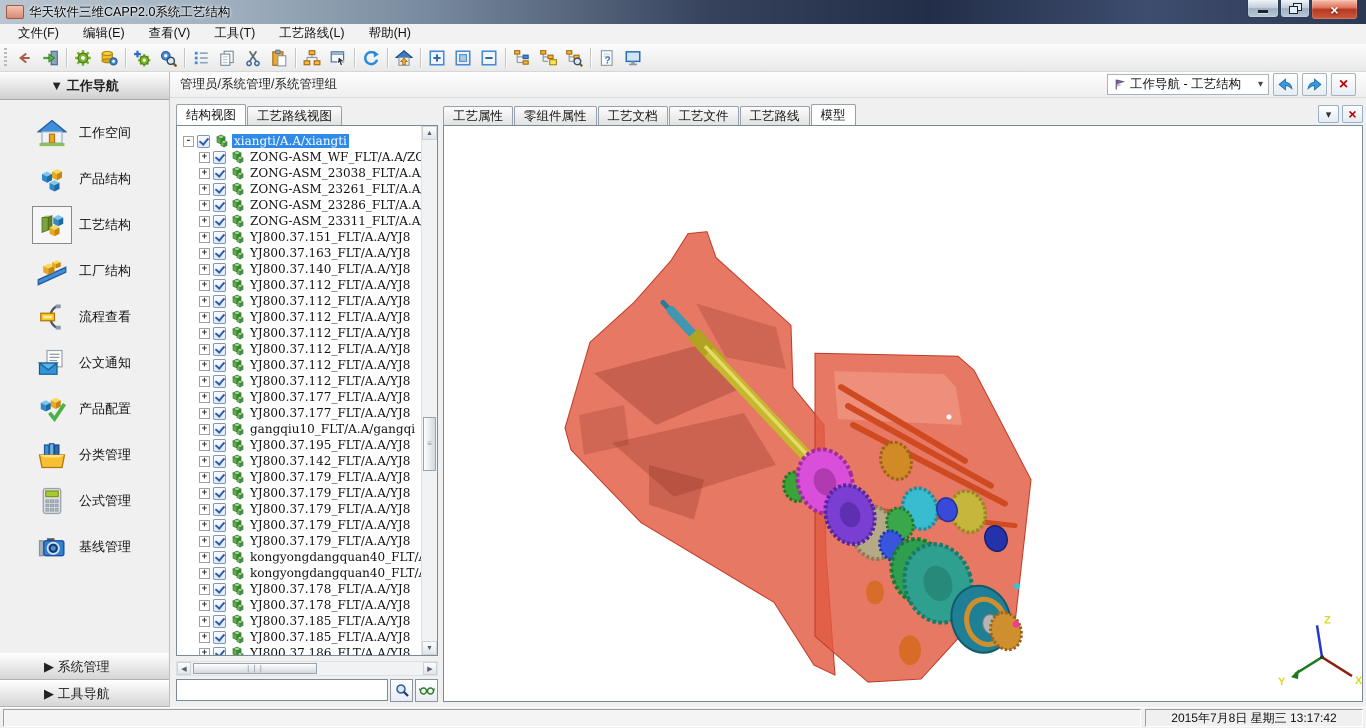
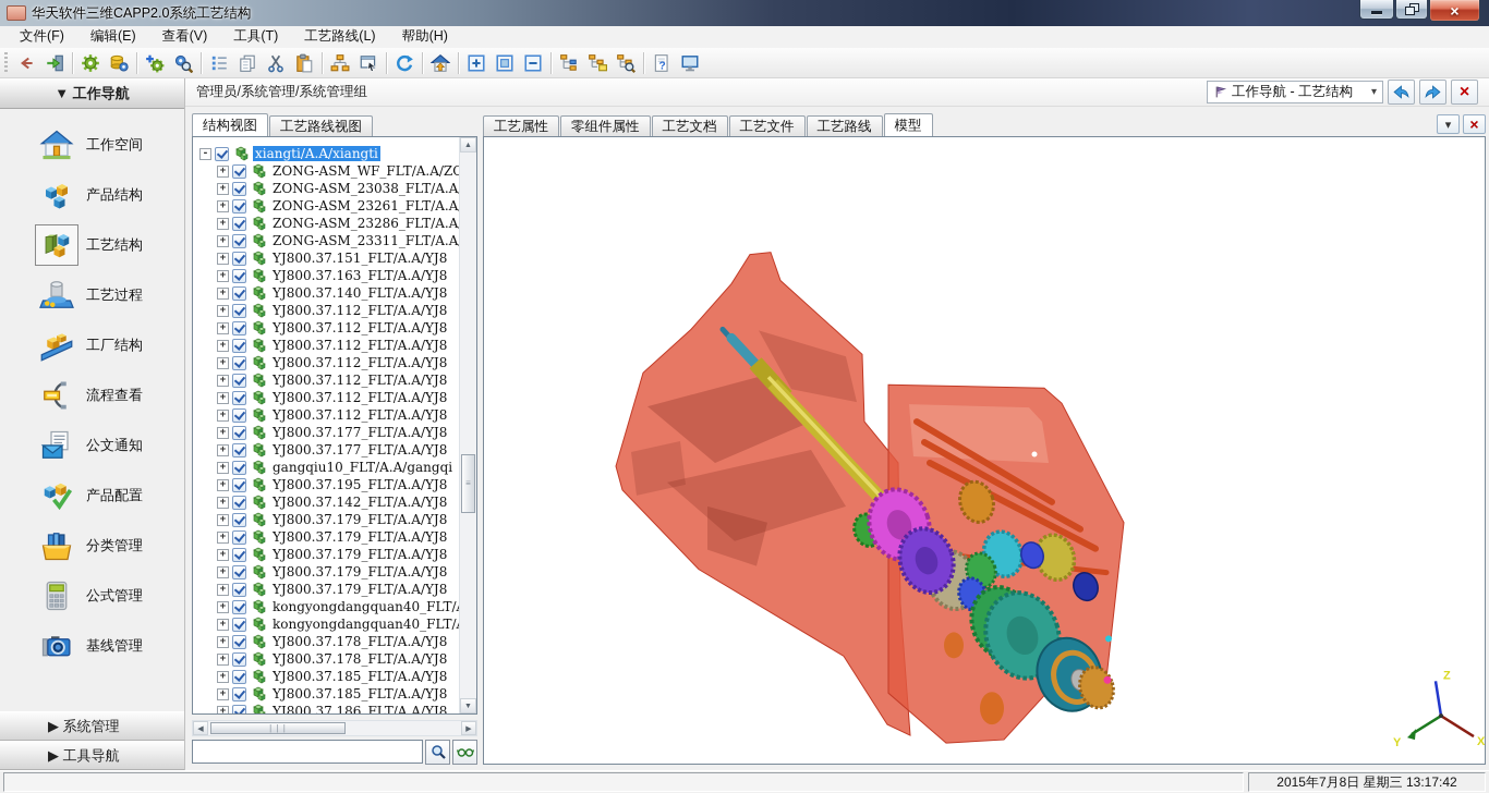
  华天软件三维CAPP2.0系统工艺结构
  ×
  文件(F)
  编辑(E)
  查看(V)
  工具(T)
  工艺路线(L)
  帮助(H)
  ▼ 工作导航
  工作空间
  产品结构
  工艺结构
+ 工艺过程
  工厂结构
  流程查看
  公文通知
  产品配置
  分类管理
  公式管理
  基线管理
  ▶ 系统管理
  ▶ 工具导航
  管理员/系统管理/系统管理组
  工作导航 - 工艺结构
  ▾
  ×
  结构视图
  工艺路线视图
  -
  xiangti/A.A/xiangti
  +
  ZONG-ASM_WF_FLT/A.A/Z
  +
  ZONG-ASM_23038_FLT/A.A
  +
  ZONG-ASM_23261_FLT/A.A
  +
  ZONG-ASM_23286_FLT/A.A
  +
  ZONG-ASM_23311_FLT/A.A
  +
  YJ800.37.151_FLT/A.A/YJ8
  +
  YJ800.37.163_FLT/A.A/YJ8
  +
  YJ800.37.140_FLT/A.A/YJ8
  +
  YJ800.37.112_FLT/A.A/YJ8
  +
  YJ800.37.112_FLT/A.A/YJ8
  +
  YJ800.37.112_FLT/A.A/YJ8
  +
  YJ800.37.112_FLT/A.A/YJ8
  +
  YJ800.37.112_FLT/A.A/YJ8
  +
  YJ800.37.112_FLT/A.A/YJ8
  +
  YJ800.37.112_FLT/A.A/YJ8
  +
  YJ800.37.177_FLT/A.A/YJ8
  +
  YJ800.37.177_FLT/A.A/YJ8
  +
  gangqiu10_FLT/A.A/gangqi
  +
  YJ800.37.195_FLT/A.A/YJ8
  +
  YJ800.37.142_FLT/A.A/YJ8
  +
  YJ800.37.179_FLT/A.A/YJ8
  +
  YJ800.37.179_FLT/A.A/YJ8
  +
  YJ800.37.179_FLT/A.A/YJ8
  +
  YJ800.37.179_FLT/A.A/YJ8
  +
  YJ800.37.179_FLT/A.A/YJ8
  +
  kongyongdangquan40_FLT/
  +
  kongyongdangquan40_FLT/
  +
  YJ800.37.178_FLT/A.A/YJ8
  +
  YJ800.37.178_FLT/A.A/YJ8
  +
  YJ800.37.185_FLT/A.A/YJ8
  +
  YJ800.37.185_FLT/A.A/YJ8
  +
  YJ800.37.186_FLT/A.A/YJ8
  ≡
  | | |
  工艺属性
  零组件属性
  工艺文档
  工艺文件
  工艺路线
  模型
  ▾
  ×
  Z
  X
  Y
  2015年7月8日 星期三 13:17:42
